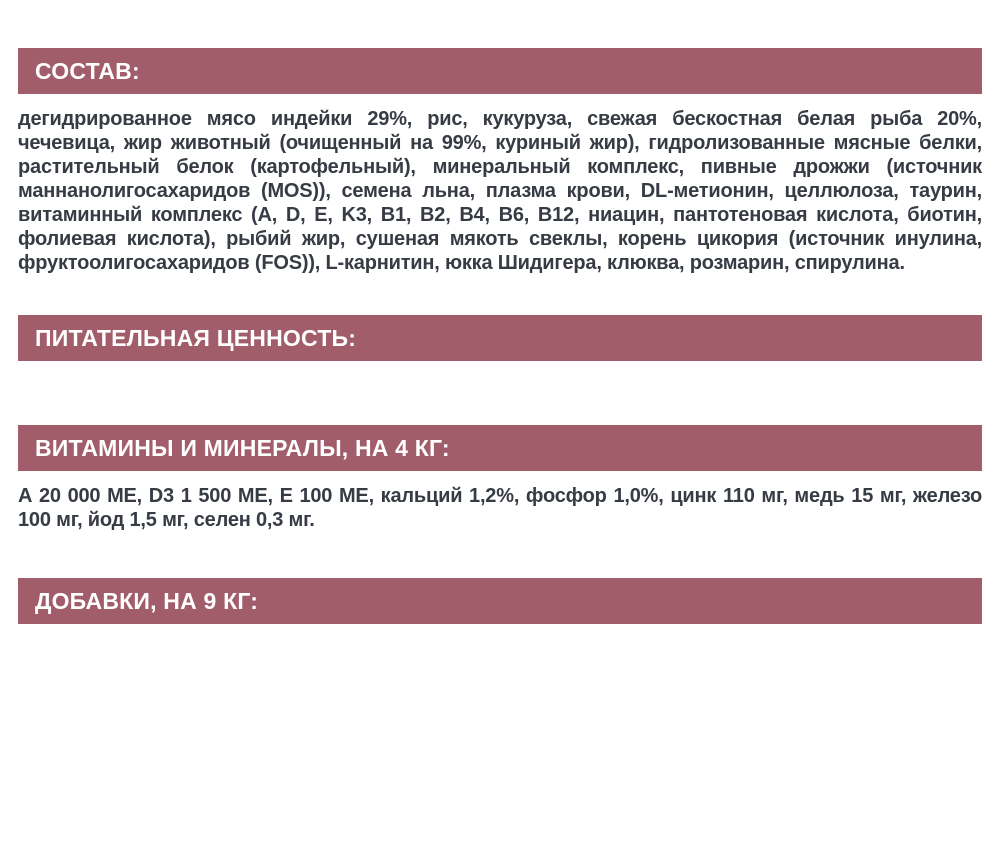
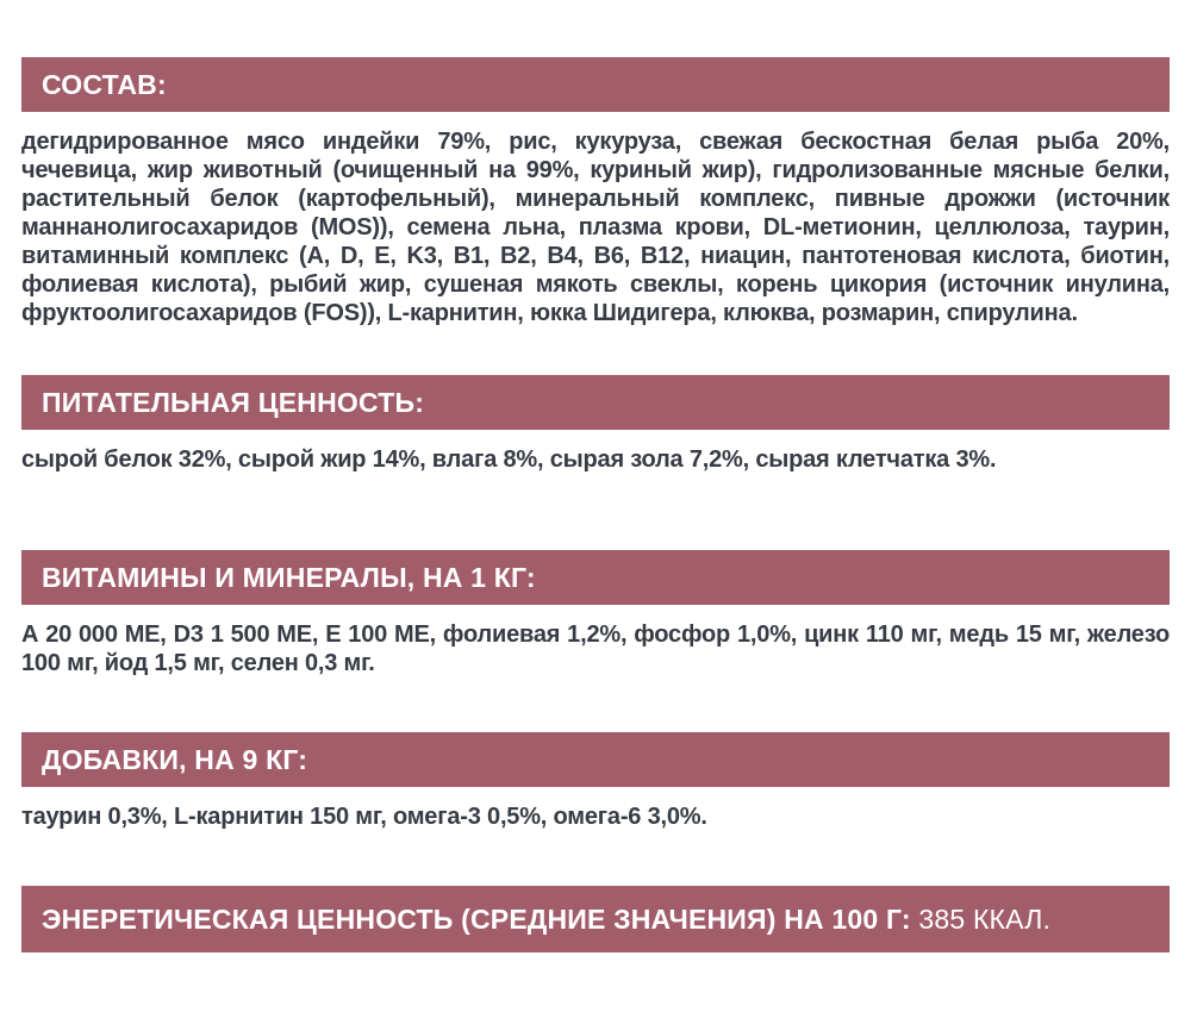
  СОСТАВ:
- дегидрированное мясо индейки 29%, рис, кукуруза, свежая бескостная белая рыба 20%, чечевица, жир животный (очищенный на 99%, куриный жир), гидролизованные мясные белки, растительный белок (картофельный), минеральный комплекс, пивные дрожжи (источник маннанолигосахаридов (MOS)), семена льна, плазма крови, DL-метионин, целлюлоза, таурин, витаминный комплекс (A, D, E, K3, B1, B2, B4, B6, B12, ниацин, пантотеновая кислота, биотин, фолиевая кислота), рыбий жир, сушеная мякоть свеклы, корень цикория (источник инулина, фруктоолигосахаридов (FOS)), L-карнитин, юкка Шидигера, клюква, розмарин, спирулина.
+ дегидрированное мясо индейки 79%, рис, кукуруза, свежая бескостная белая рыба 20%, чечевица, жир животный (очищенный на 99%, куриный жир), гидролизованные мясные белки, растительный белок (картофельный), минеральный комплекс, пивные дрожжи (источник маннанолигосахаридов (MOS)), семена льна, плазма крови, DL-метионин, целлюлоза, таурин, витаминный комплекс (A, D, E, K3, B1, B2, B4, B6, B12, ниацин, пантотеновая кислота, биотин, фолиевая кислота), рыбий жир, сушеная мякоть свеклы, корень цикория (источник инулина, фруктоолигосахаридов (FOS)), L-карнитин, юкка Шидигера, клюква, розмарин, спирулина.
  ПИТАТЕЛЬНАЯ ЦЕННОСТЬ:
+ сырой белок 32%, сырой жир 14%, влага 8%, сырая зола 7,2%, сырая клетчатка 3%.
- ВИТАМИНЫ И МИНЕРАЛЫ, НА 4 КГ:
+ ВИТАМИНЫ И МИНЕРАЛЫ, НА 1 КГ:
- А 20 000 МЕ, D3 1 500 МЕ, Е 100 МЕ, кальций 1,2%, фосфор 1,0%, цинк 110 мг, медь 15 мг, железо 100 мг, йод 1,5 мг, селен 0,3 мг.
+ А 20 000 МЕ, D3 1 500 МЕ, Е 100 МЕ, фолиевая 1,2%, фосфор 1,0%, цинк 110 мг, медь 15 мг, железо 100 мг, йод 1,5 мг, селен 0,3 мг.
  ДОБАВКИ, НА 9 КГ:
+ таурин 0,3%, L-карнитин 150 мг, омега-3 0,5%, омега-6 3,0%.
+ ЭНЕРЕТИЧЕСКАЯ ЦЕННОСТЬ (СРЕДНИЕ ЗНАЧЕНИЯ) НА 100 Г: 385 ККАЛ.
